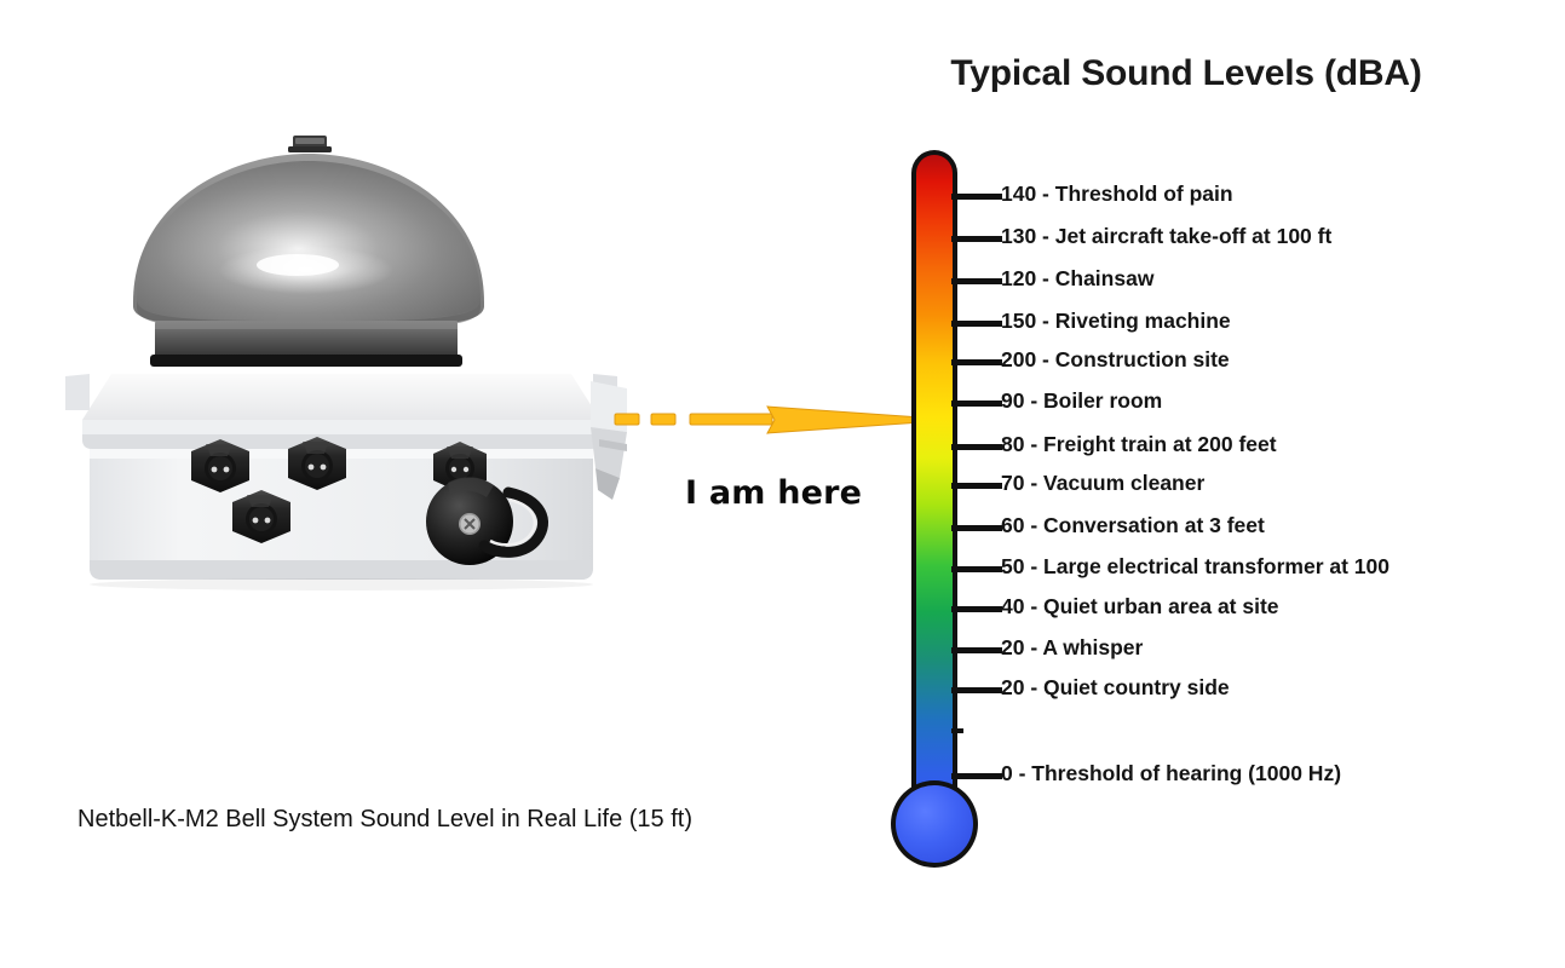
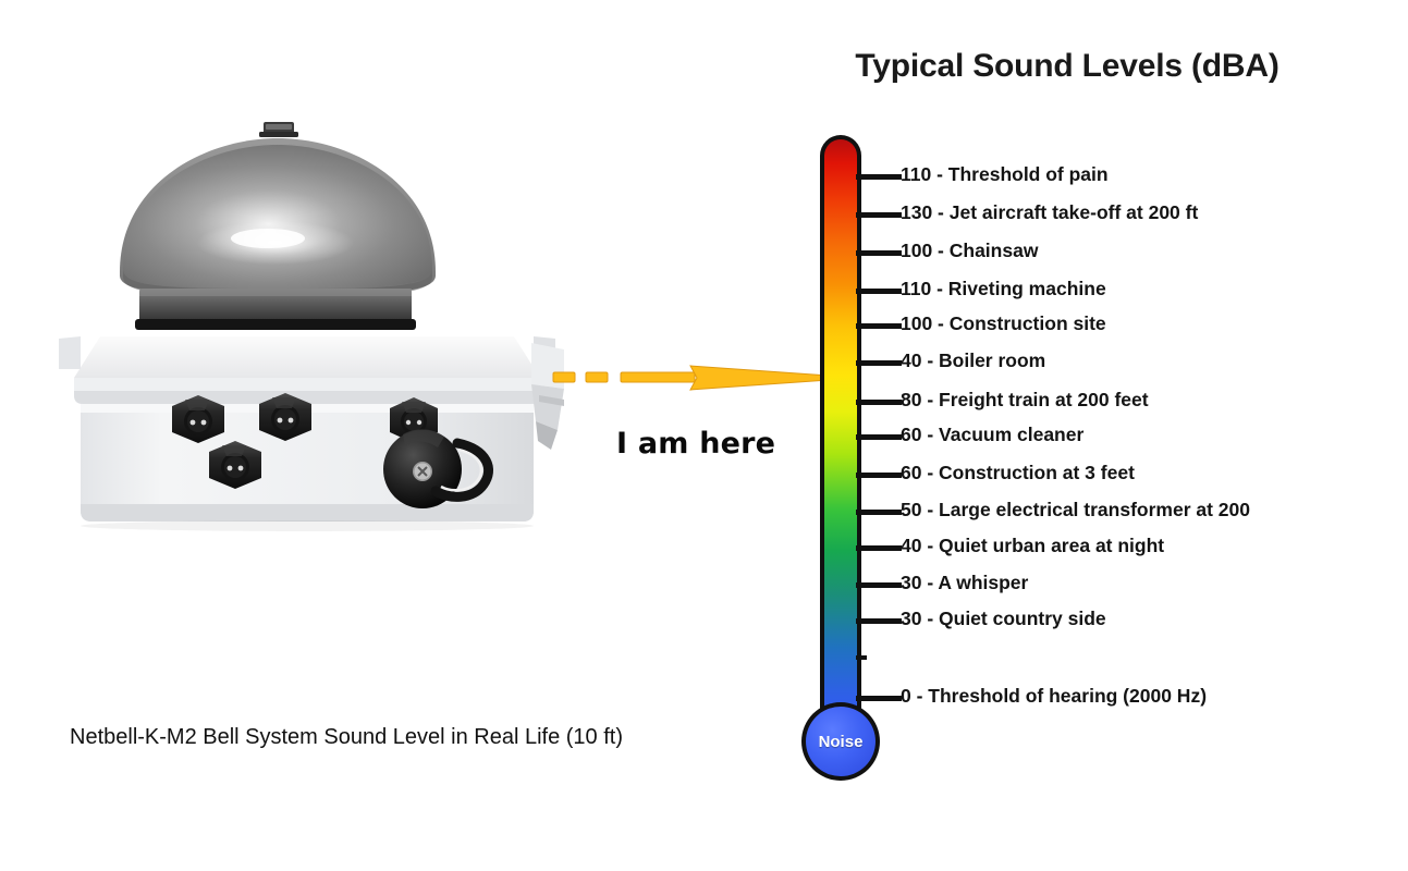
  Typical Sound Levels (dBA)
  I am here
+ Noise
- 140 - Threshold of pain
+ 110 - Threshold of pain
- 130 - Jet aircraft take-off at 100 ft
+ 130 - Jet aircraft take-off at 200 ft
- 120 - Chainsaw
+ 100 - Chainsaw
- 150 - Riveting machine
+ 110 - Riveting machine
- 200 - Construction site
+ 100 - Construction site
- 90 - Boiler room
+ 40 - Boiler room
  80 - Freight train at 200 feet
- 70 - Vacuum cleaner
+ 60 - Vacuum cleaner
- 60 - Conversation at 3 feet
+ 60 - Construction at 3 feet
- 50 - Large electrical transformer at 100
+ 50 - Large electrical transformer at 200
- 40 - Quiet urban area at site
+ 40 - Quiet urban area at night
- 20 - A whisper
+ 30 - A whisper
- 20 - Quiet country side
+ 30 - Quiet country side
- 0 - Threshold of hearing (1000 Hz)
+ 0 - Threshold of hearing (2000 Hz)
- Netbell-K-M2 Bell System Sound Level in Real Life (15 ft)
+ Netbell-K-M2 Bell System Sound Level in Real Life (10 ft)
